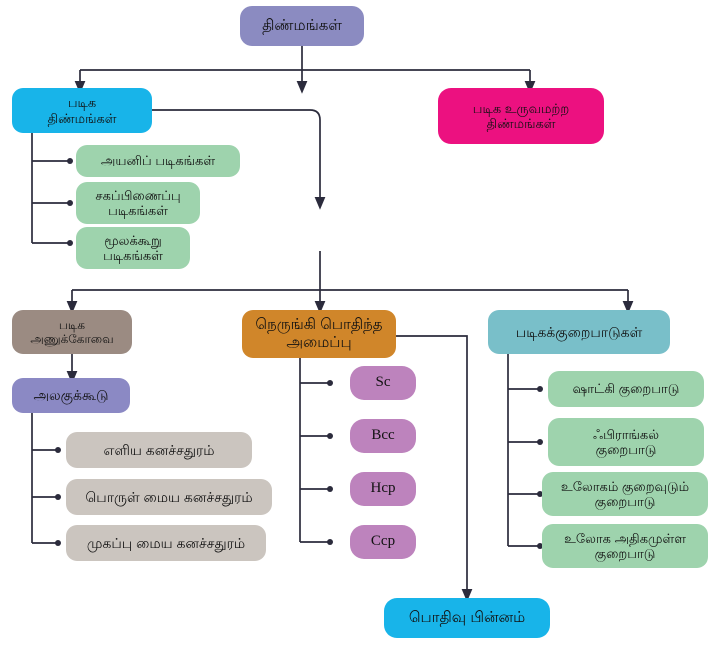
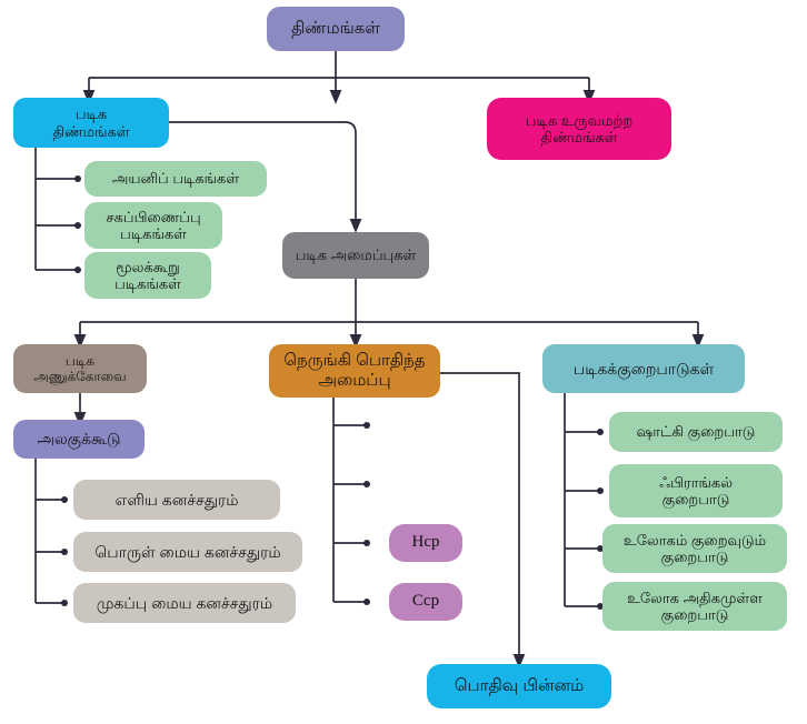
  திண்மங்கள்
  படிக
  திண்மங்கள்
  படிக உருவமற்ற
  திண்மங்கள்
  அயனிப் படிகங்கள்
  சகப்பிணைப்பு
  படிகங்கள்
  மூலக்கூறு
  படிகங்கள்
+ படிக அமைப்புகள்
  படிக
  அணுக்கோவை
  அலகுக்கூடு
  எளிய கனச்சதுரம்
  பொருள் மைய கனச்சதுரம்
  முகப்பு மைய கனச்சதுரம்
  நெருங்கி பொதிந்த
  அமைப்பு
- Sc
- Bcc
  Hcp
  Ccp
  படிகக்குறைபாடுகள்
  ஷாட்கி குறைபாடு
  ஃபிராங்கல்
  குறைபாடு
  உலோகம் குறைவுடும்
  குறைபாடு
  உலோக அதிகமுள்ள
  குறைபாடு
  பொதிவு பின்னம்
